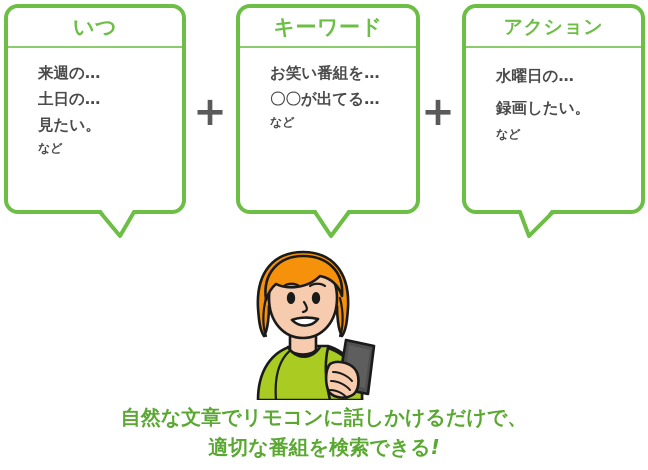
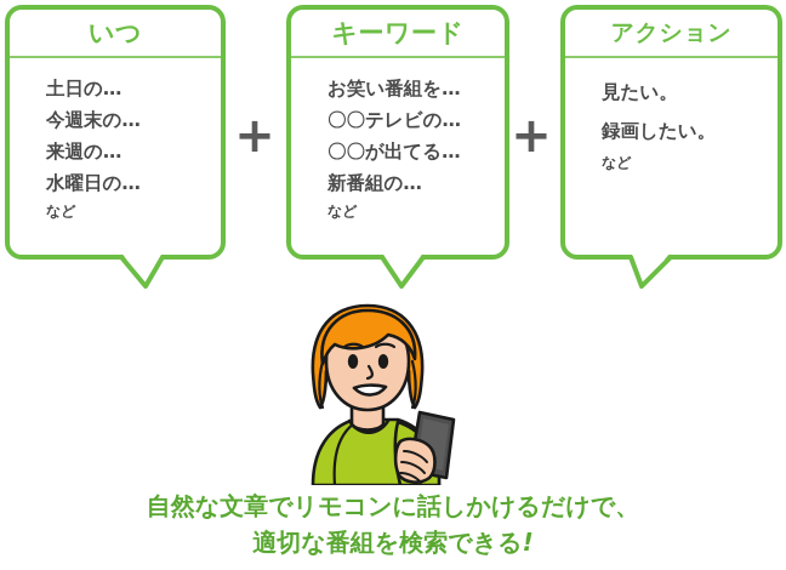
  いつ
- 来週の…
+ 土日の…
+ 今週末の…
- 土日の…
+ 来週の…
- 見たい。
+ 水曜日の…
  など
  キーワード
  お笑い番組を…
+ 〇〇テレビの…
  〇〇が出てる…
+ 新番組の…
  など
  アクション
- 水曜日の…
+ 見たい。
  録画したい。
  など
  +
  +
  自然な文章でリモコンに話しかけるだけで、
  適切な番組を検索できる!
